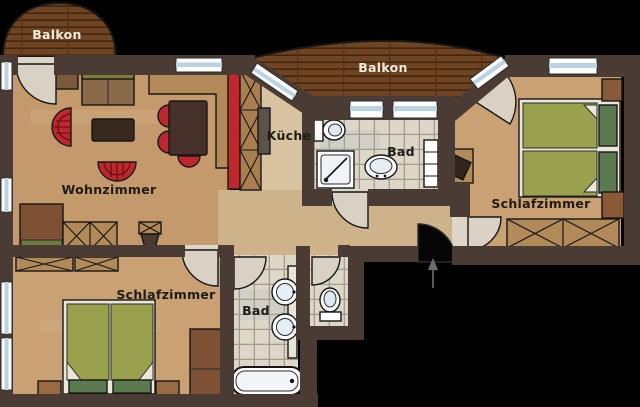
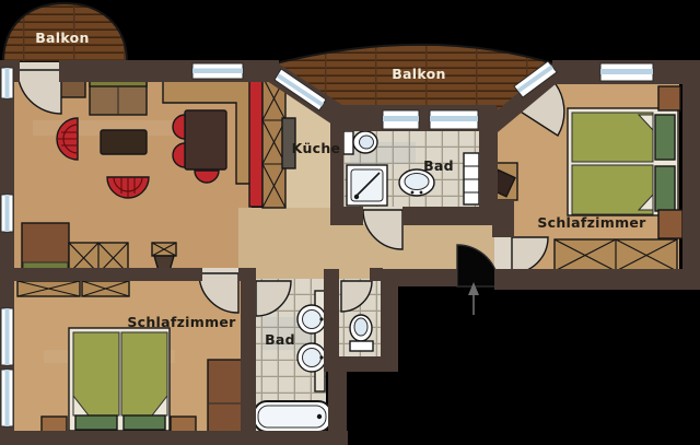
  Balkon
  Balkon
  Küche
  Bad
- Wohnzimmer
  Schlafzimmer
  Schlafzimmer
  Bad
